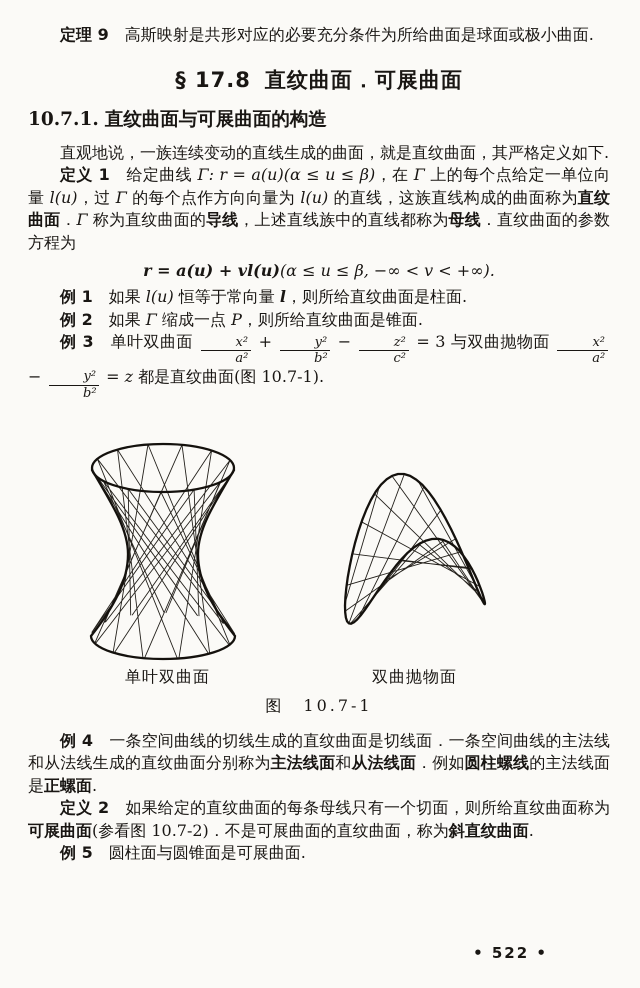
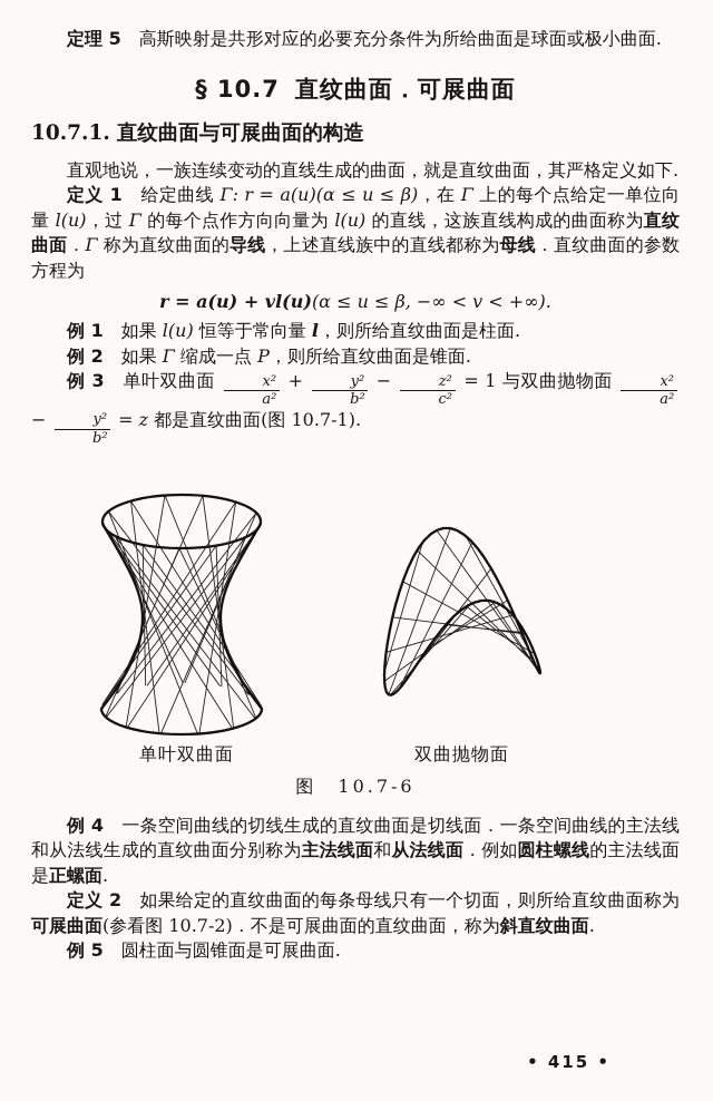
- 定理 9 高斯映射是共形对应的必要充分条件为所给曲面是球面或极小曲面.
+ 定理 5 高斯映射是共形对应的必要充分条件为所给曲面是球面或极小曲面.
- § 17.8 直纹曲面．可展曲面
+ § 10.7 直纹曲面．可展曲面
  10.7.1. 直纹曲面与可展曲面的构造
  直观地说，一族连续变动的直线生成的曲面，就是直纹曲面，其严格定义如下.
  定义 1 给定曲线 Γ: r = a(u)(α ≤ u ≤ β)，在 Γ 上的每个点给定一单位向量 l(u)，过 Γ 的每个点作方向向量为 l(u) 的直线，这族直线构成的曲面称为直纹曲面．Γ 称为直纹曲面的导线，上述直线族中的直线都称为母线．直纹曲面的参数方程为
  r = a(u) + vl(u)(α ≤ u ≤ β, −∞ < v < +∞).
  例 1 如果 l(u) 恒等于常向量 l，则所给直纹曲面是柱面.
  例 2 如果 Γ 缩成一点 P，则所给直纹曲面是锥面.
  例 3 单叶双曲面
  x²
  a²
  +
  y²
  b²
  −
  z²
  c²
- = 3 与双曲抛物面
+ = 1 与双曲抛物面
  x²
  a²
  −
  y²
  b²
  = z 都是直纹曲面(图 10.7-1).
  单叶双曲面
  双曲抛物面
- 图 10.7-1
+ 图 10.7-6
  例 4 一条空间曲线的切线生成的直纹曲面是切线面．一条空间曲线的主法线和从法线生成的直纹曲面分别称为主法线面和从法线面．例如圆柱螺线的主法线面是正螺面.
  定义 2 如果给定的直纹曲面的每条母线只有一个切面，则所给直纹曲面称为可展曲面(参看图 10.7-2)．不是可展曲面的直纹曲面，称为斜直纹曲面.
  例 5 圆柱面与圆锥面是可展曲面.
- • 522 •
+ • 415 •
